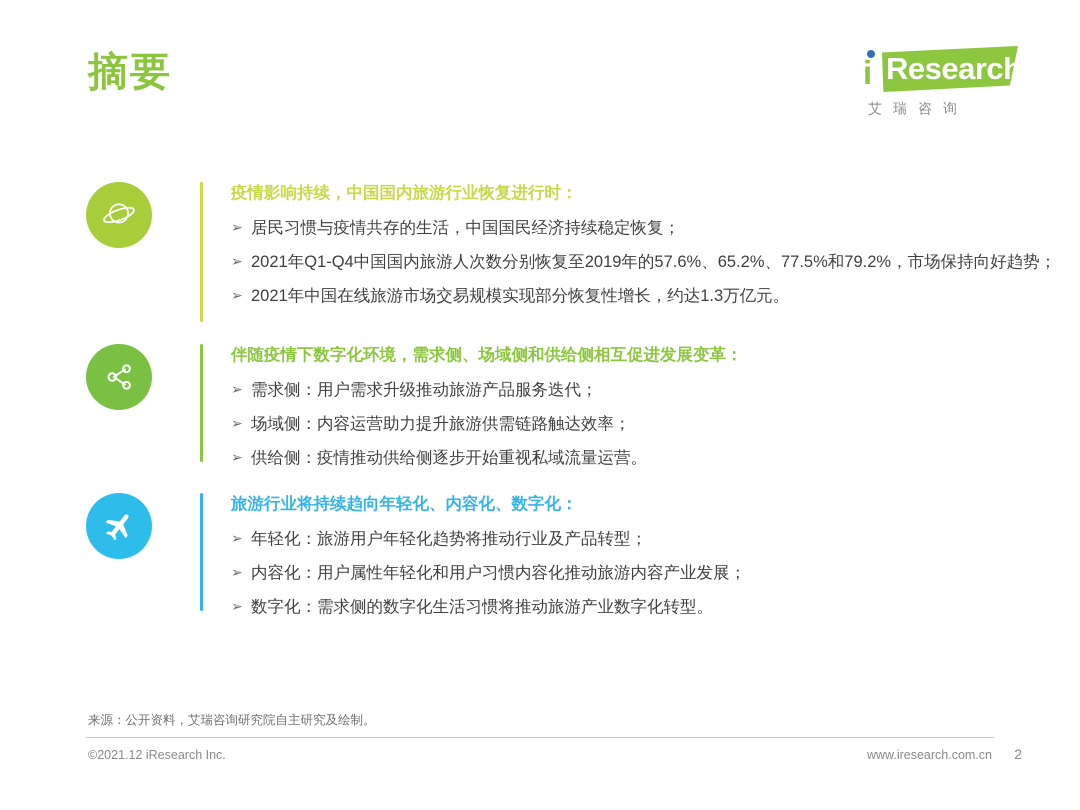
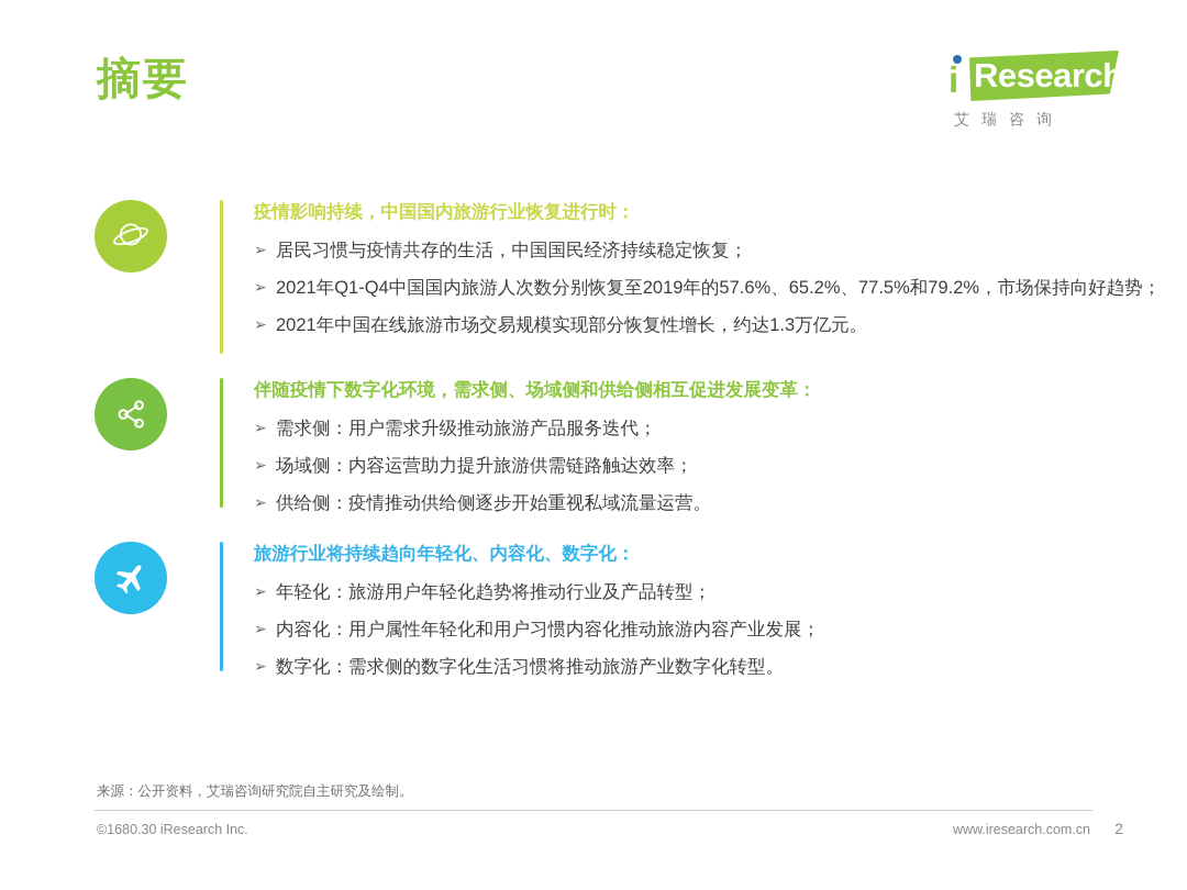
  摘要
  i
  Research
  艾瑞咨询
  疫情影响持续，中国国内旅游行业恢复进行时：
  ➢
  居民习惯与疫情共存的生活，中国国民经济持续稳定恢复；
  ➢
  2021年Q1-Q4中国国内旅游人次数分别恢复至2019年的57.6%、65.2%、77.5%和79.2%，市场保持向好趋势；
  ➢
  2021年中国在线旅游市场交易规模实现部分恢复性增长，约达1.3万亿元。
  伴随疫情下数字化环境，需求侧、场域侧和供给侧相互促进发展变革：
  ➢
  需求侧：用户需求升级推动旅游产品服务迭代；
  ➢
  场域侧：内容运营助力提升旅游供需链路触达效率；
  ➢
  供给侧：疫情推动供给侧逐步开始重视私域流量运营。
  旅游行业将持续趋向年轻化、内容化、数字化：
  ➢
  年轻化：旅游用户年轻化趋势将推动行业及产品转型；
  ➢
  内容化：用户属性年轻化和用户习惯内容化推动旅游内容产业发展；
  ➢
  数字化：需求侧的数字化生活习惯将推动旅游产业数字化转型。
  来源：公开资料，艾瑞咨询研究院自主研究及绘制。
- ©2021.12 iResearch Inc.
+ ©1680.30 iResearch Inc.
  www.iresearch.com.cn
  2
